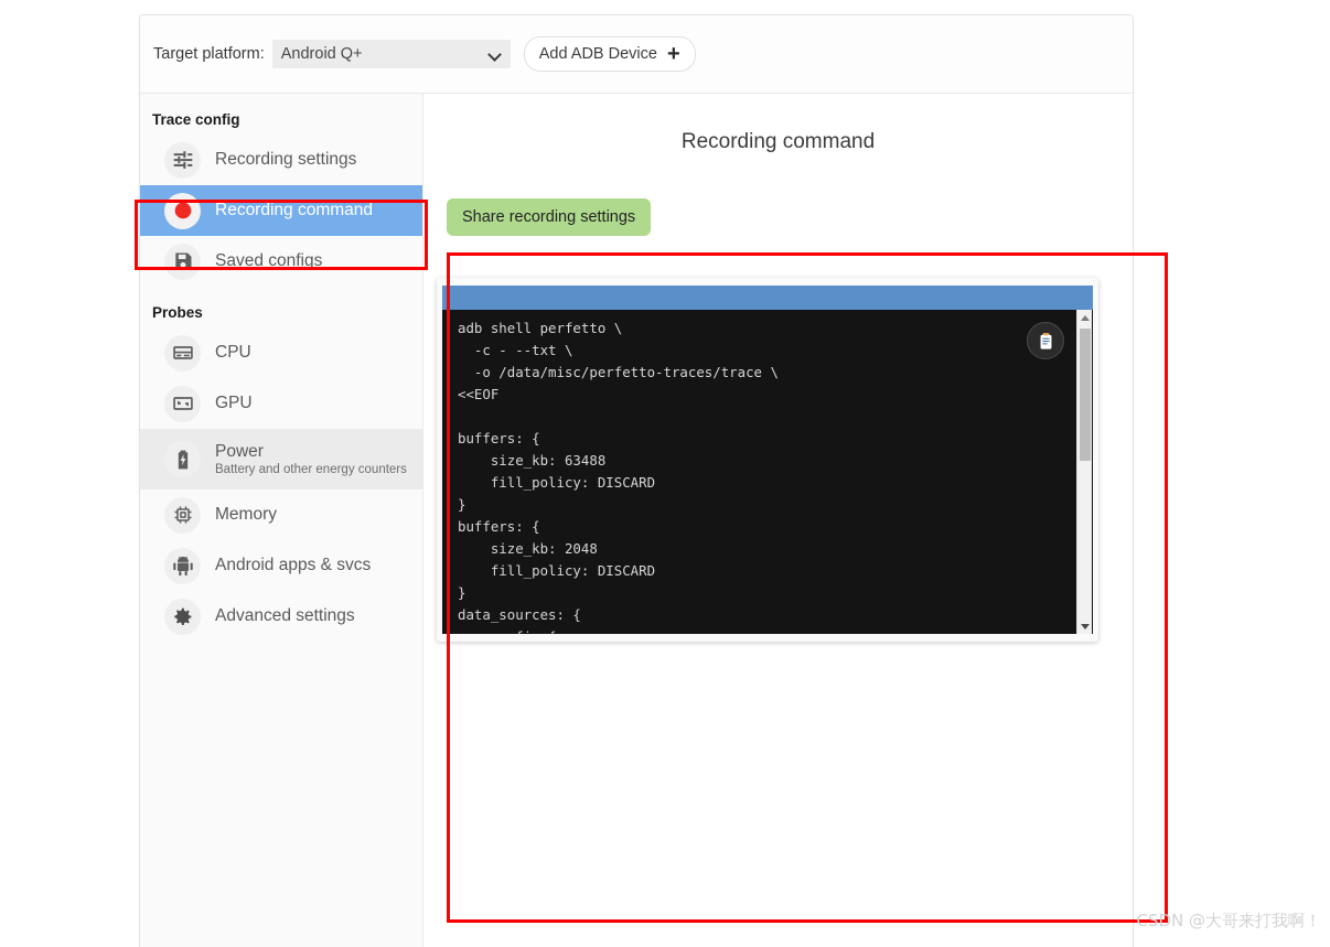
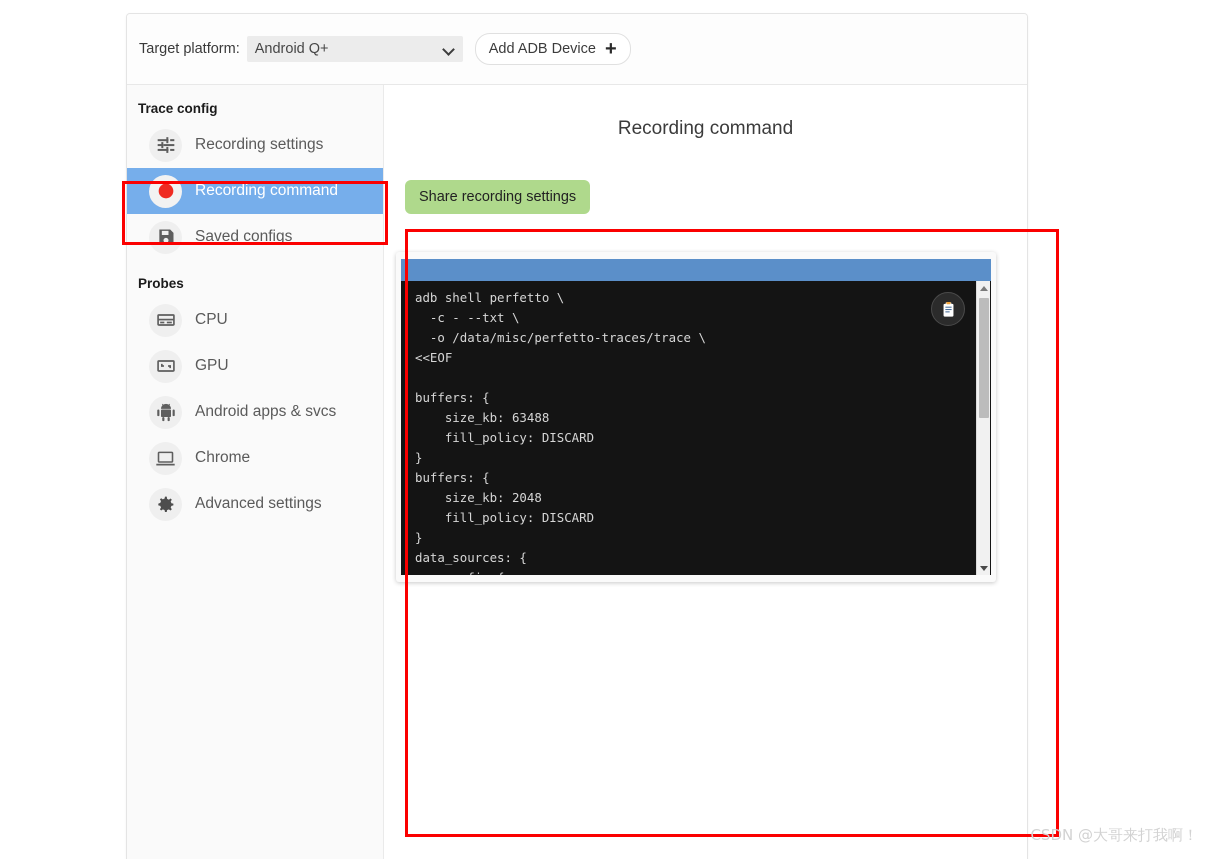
  Target platform:
  Android Q+
  Add ADB Device
  +
  Trace config
  Recording settings
  Recording command
  Saved configs
  Probes
  CPU
  GPU
- Power
- Battery and other energy counters
- Memory
  Android apps & svcs
+ Chrome
  Advanced settings
  Recording command
  Share recording settings
  adb shell perfetto \
  -c - --txt \
  -o /data/misc/perfetto-traces/trace \
  <<EOF
  buffers: {
  size_kb: 63488
  fill_policy: DISCARD
  }
  buffers: {
  size_kb: 2048
  fill_policy: DISCARD
  }
  data_sources: {
  CSDN @大哥来打我啊！
